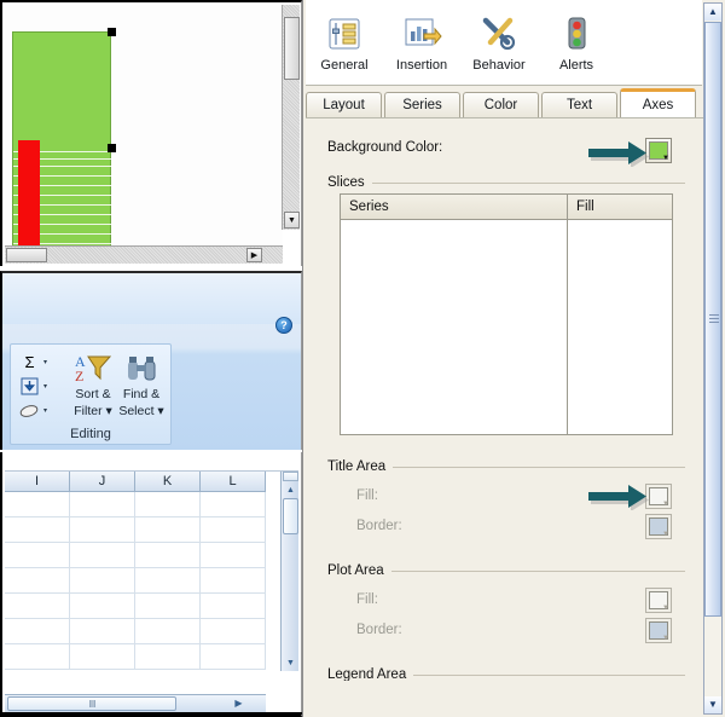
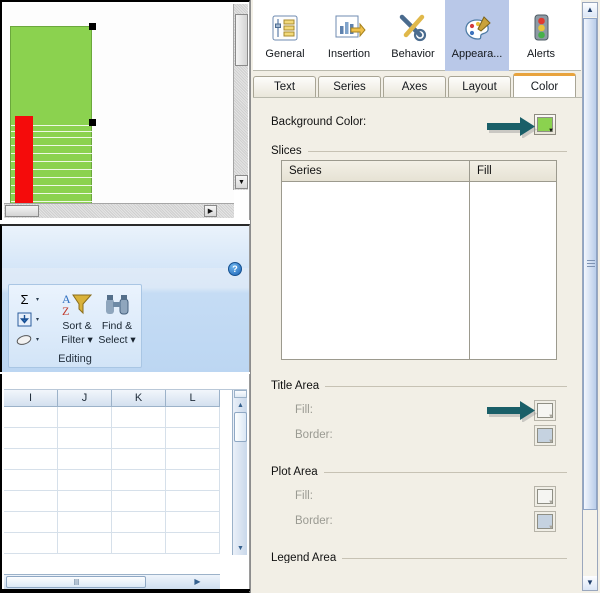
  ?
  Σ
  A
  Z
  Sort &
  Filter ▾
  Find &
  Select ▾
  Editing
  I
  J
  K
  L
  IIII
  ▶
  General
  Insertion
  Behavior
+ Appeara...
  Alerts
- Layout
+ Text
  Series
- Color
+ Axes
- Text
+ Layout
- Axes
+ Color
  Background Color:
  Slices
  Series
  Fill
  Title Area
  Fill:
  Border:
  Plot Area
  Fill:
  Border:
  Legend Area
  ▲
  ▼
